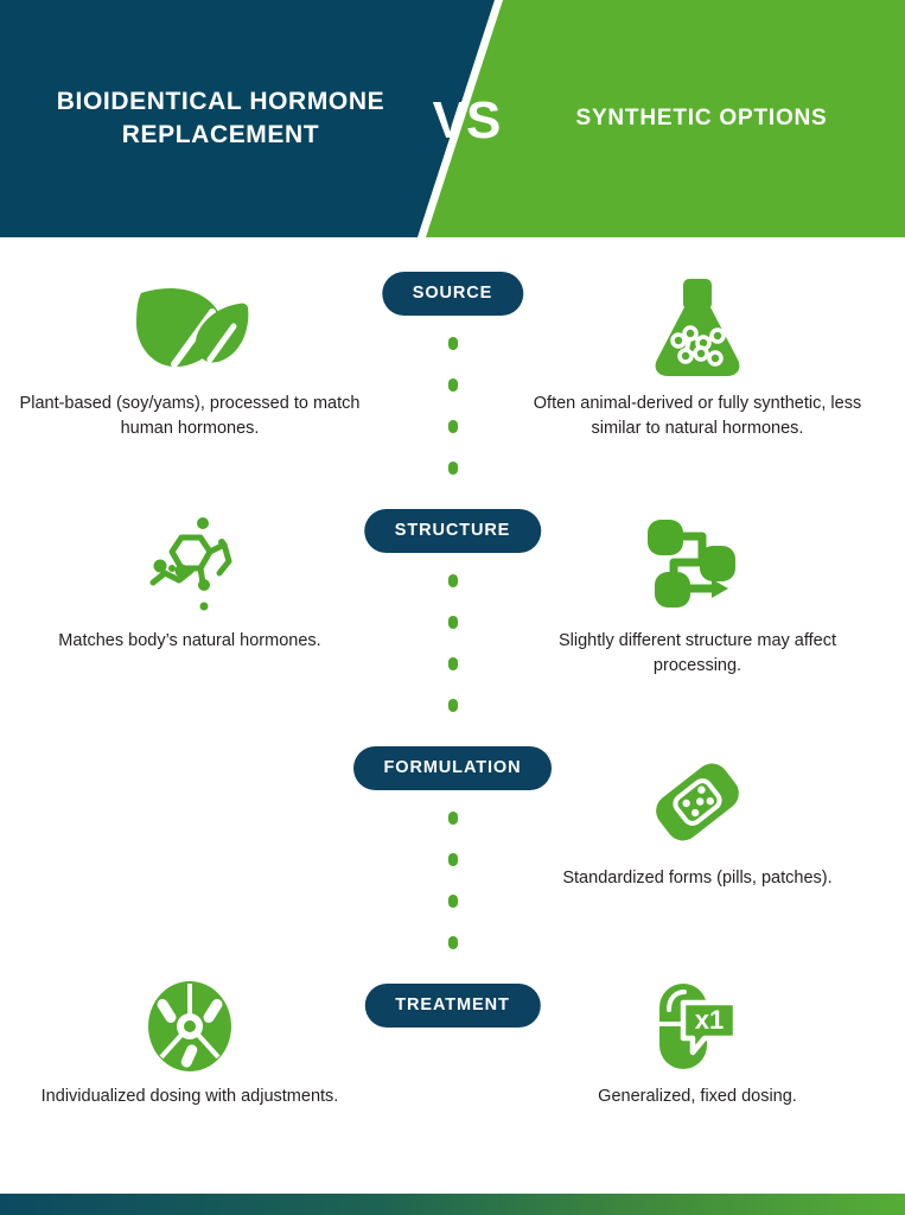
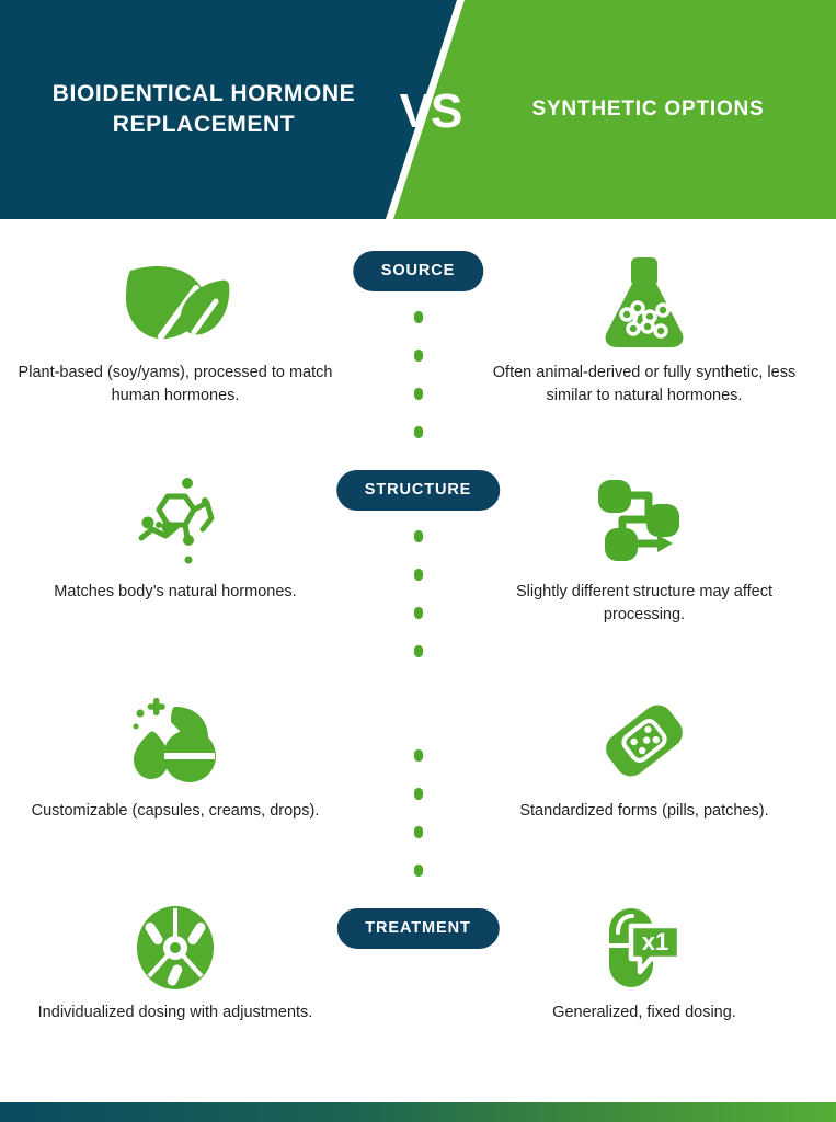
  BIOIDENTICAL HORMONE REPLACEMENT
  VS
  SYNTHETIC OPTIONS
  Plant-based (soy/yams), processed to match human hormones.
  Often animal-derived or fully synthetic, less similar to natural hormones.
  SOURCE
  Matches body’s natural hormones.
  Slightly different structure may affect processing.
  STRUCTURE
+ Customizable (capsules, creams, drops).
  Standardized forms (pills, patches).
- FORMULATION
  Individualized dosing with adjustments.
  x1
  Generalized, fixed dosing.
  TREATMENT
